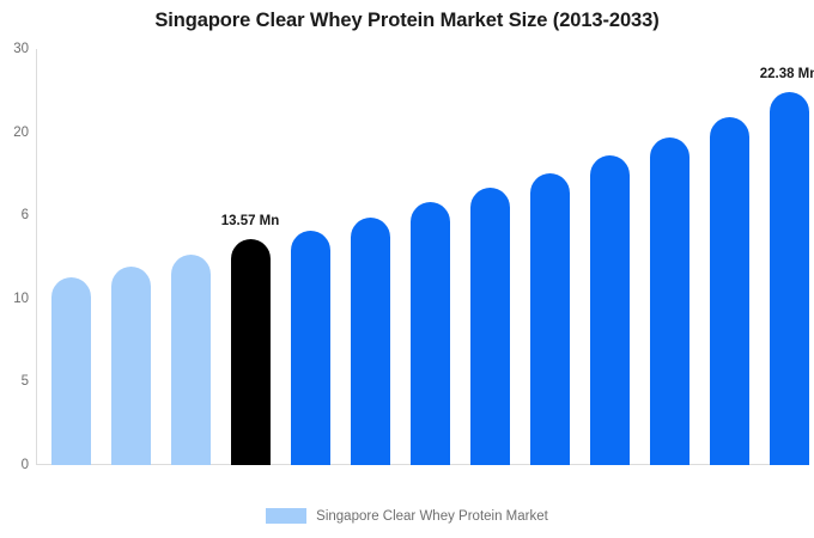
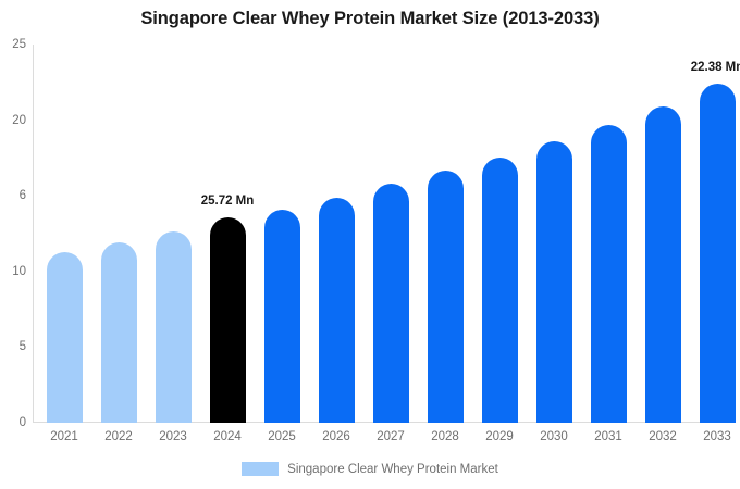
  Singapore Clear Whey Protein Market Size (2013-2033)
  0
  5
  10
  6
  20
- 30
+ 25
- 13.57 Mn
+ 25.72 Mn
  22.38 M
+ 2021
+ 2022
+ 2023
+ 2024
+ 2025
+ 2026
+ 2027
+ 2028
+ 2029
+ 2030
+ 2031
+ 2032
+ 2033
  Singapore Clear Whey Protein Market
